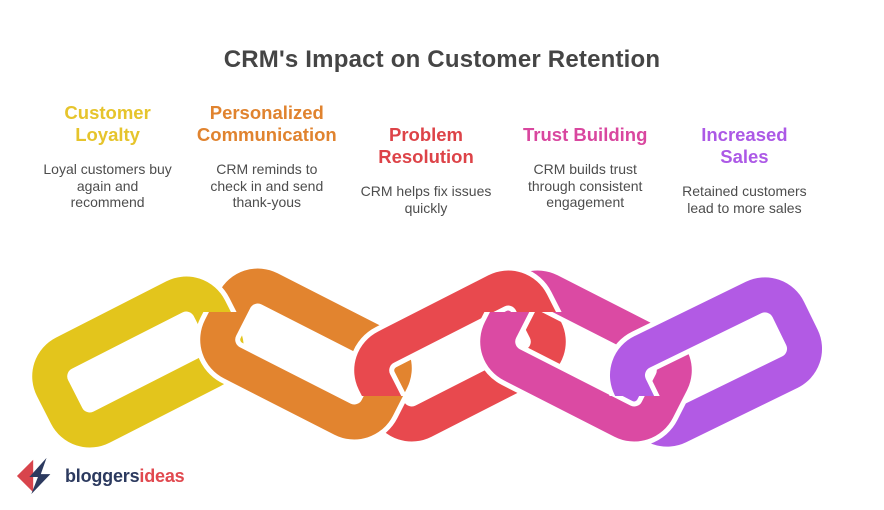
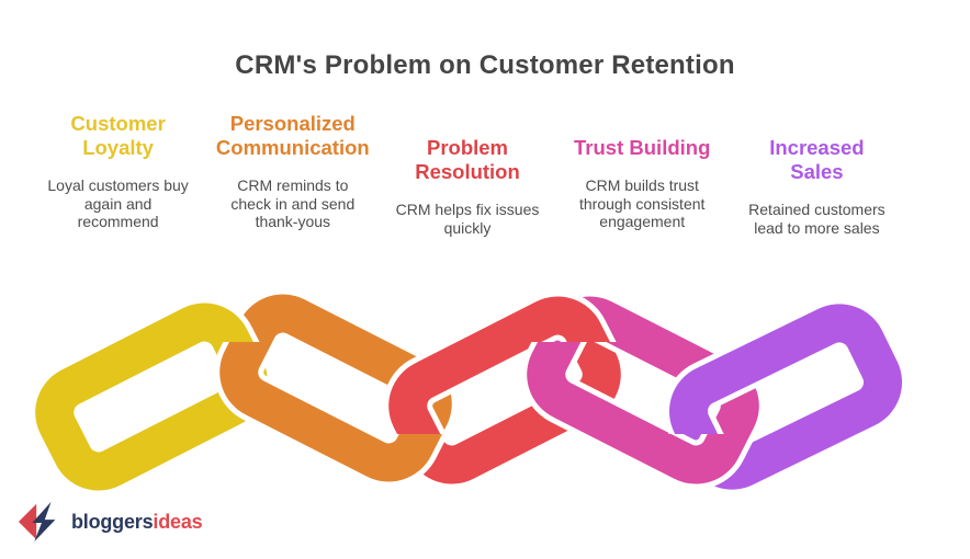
- CRM's Impact on Customer Retention
+ CRM's Problem on Customer Retention
  Customer
  Loyalty
  Loyal customers buy
  again and
  recommend
  Personalized
  Communication
  CRM reminds to
  check in and send
  thank-yous
  Problem
  Resolution
  CRM helps fix issues
  quickly
  Trust Building
  CRM builds trust
  through consistent
  engagement
  Increased
  Sales
  Retained customers
  lead to more sales
  bloggersideas
